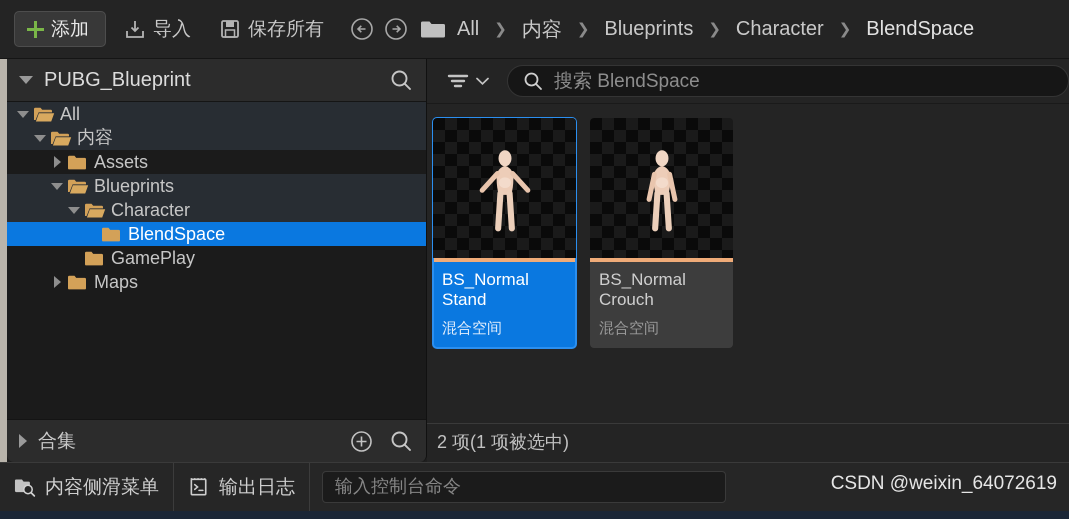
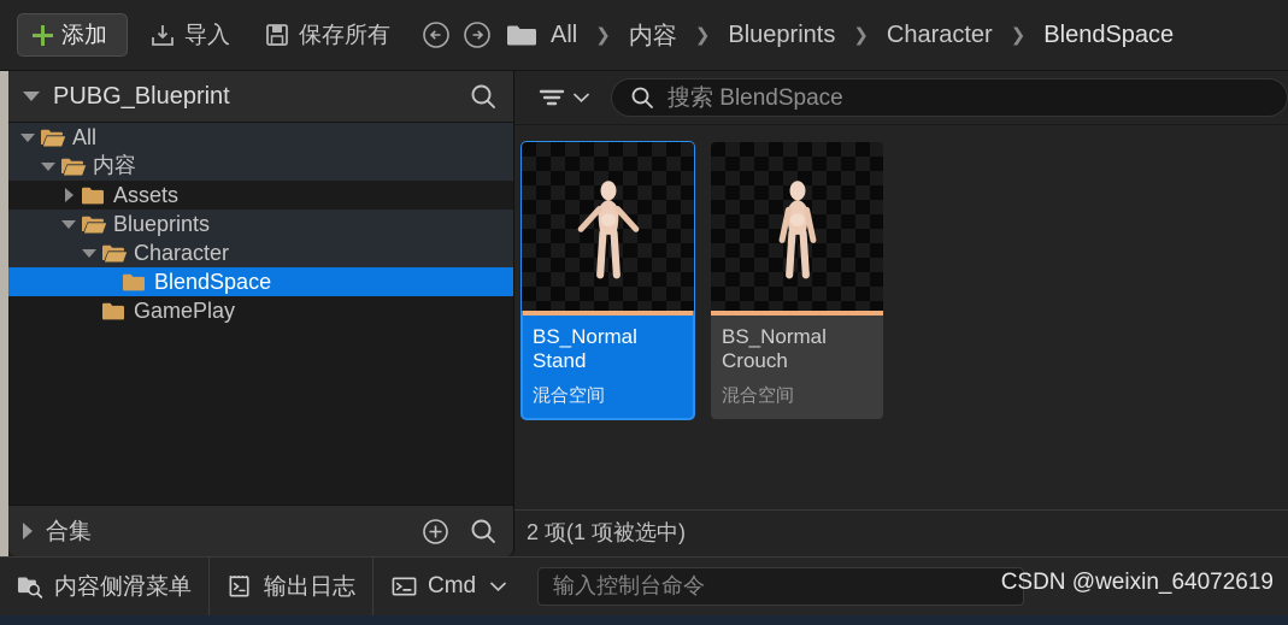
  添加
  导入
  保存所有
  All
  ❯
  内容
  ❯
  Blueprints
  ❯
  Character
  ❯
  BlendSpace
  PUBG_Blueprint
  All
  内容
  Assets
  Blueprints
  Character
  BlendSpace
  GamePlay
- Maps
  合集
  搜索 BlendSpace
  BS_Normal
  Stand
  混合空间
  BS_Normal
  Crouch
  混合空间
  2 项(1 项被选中)
  内容侧滑菜单
  输出日志
+ Cmd
  输入控制台命令
  CSDN @weixin_64072619
